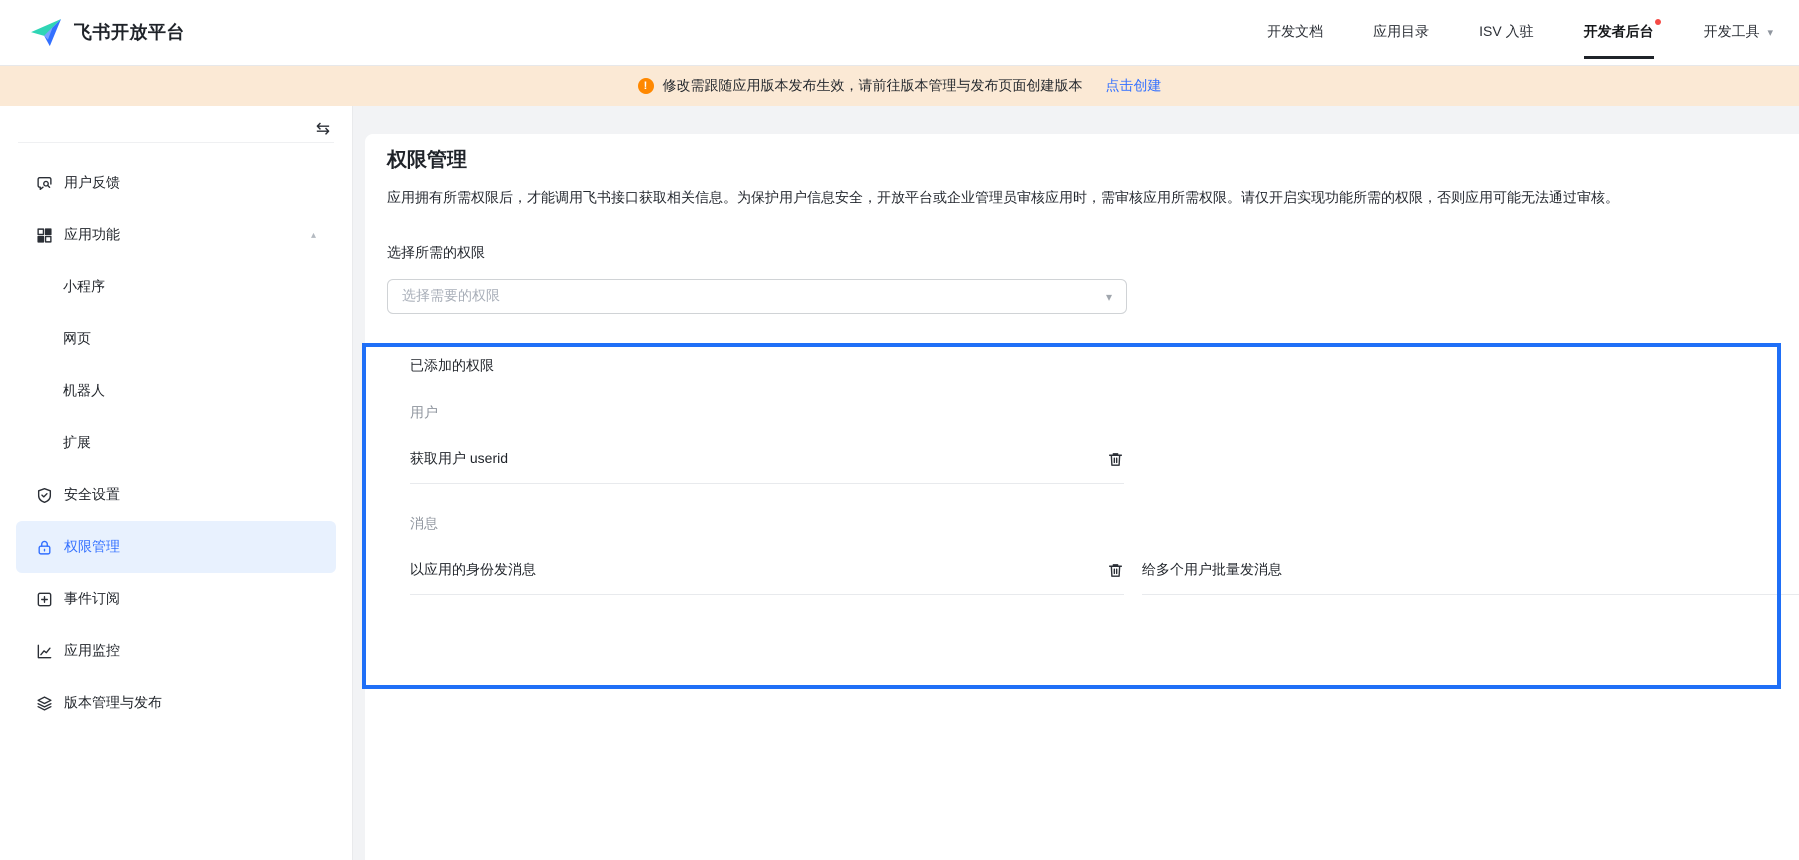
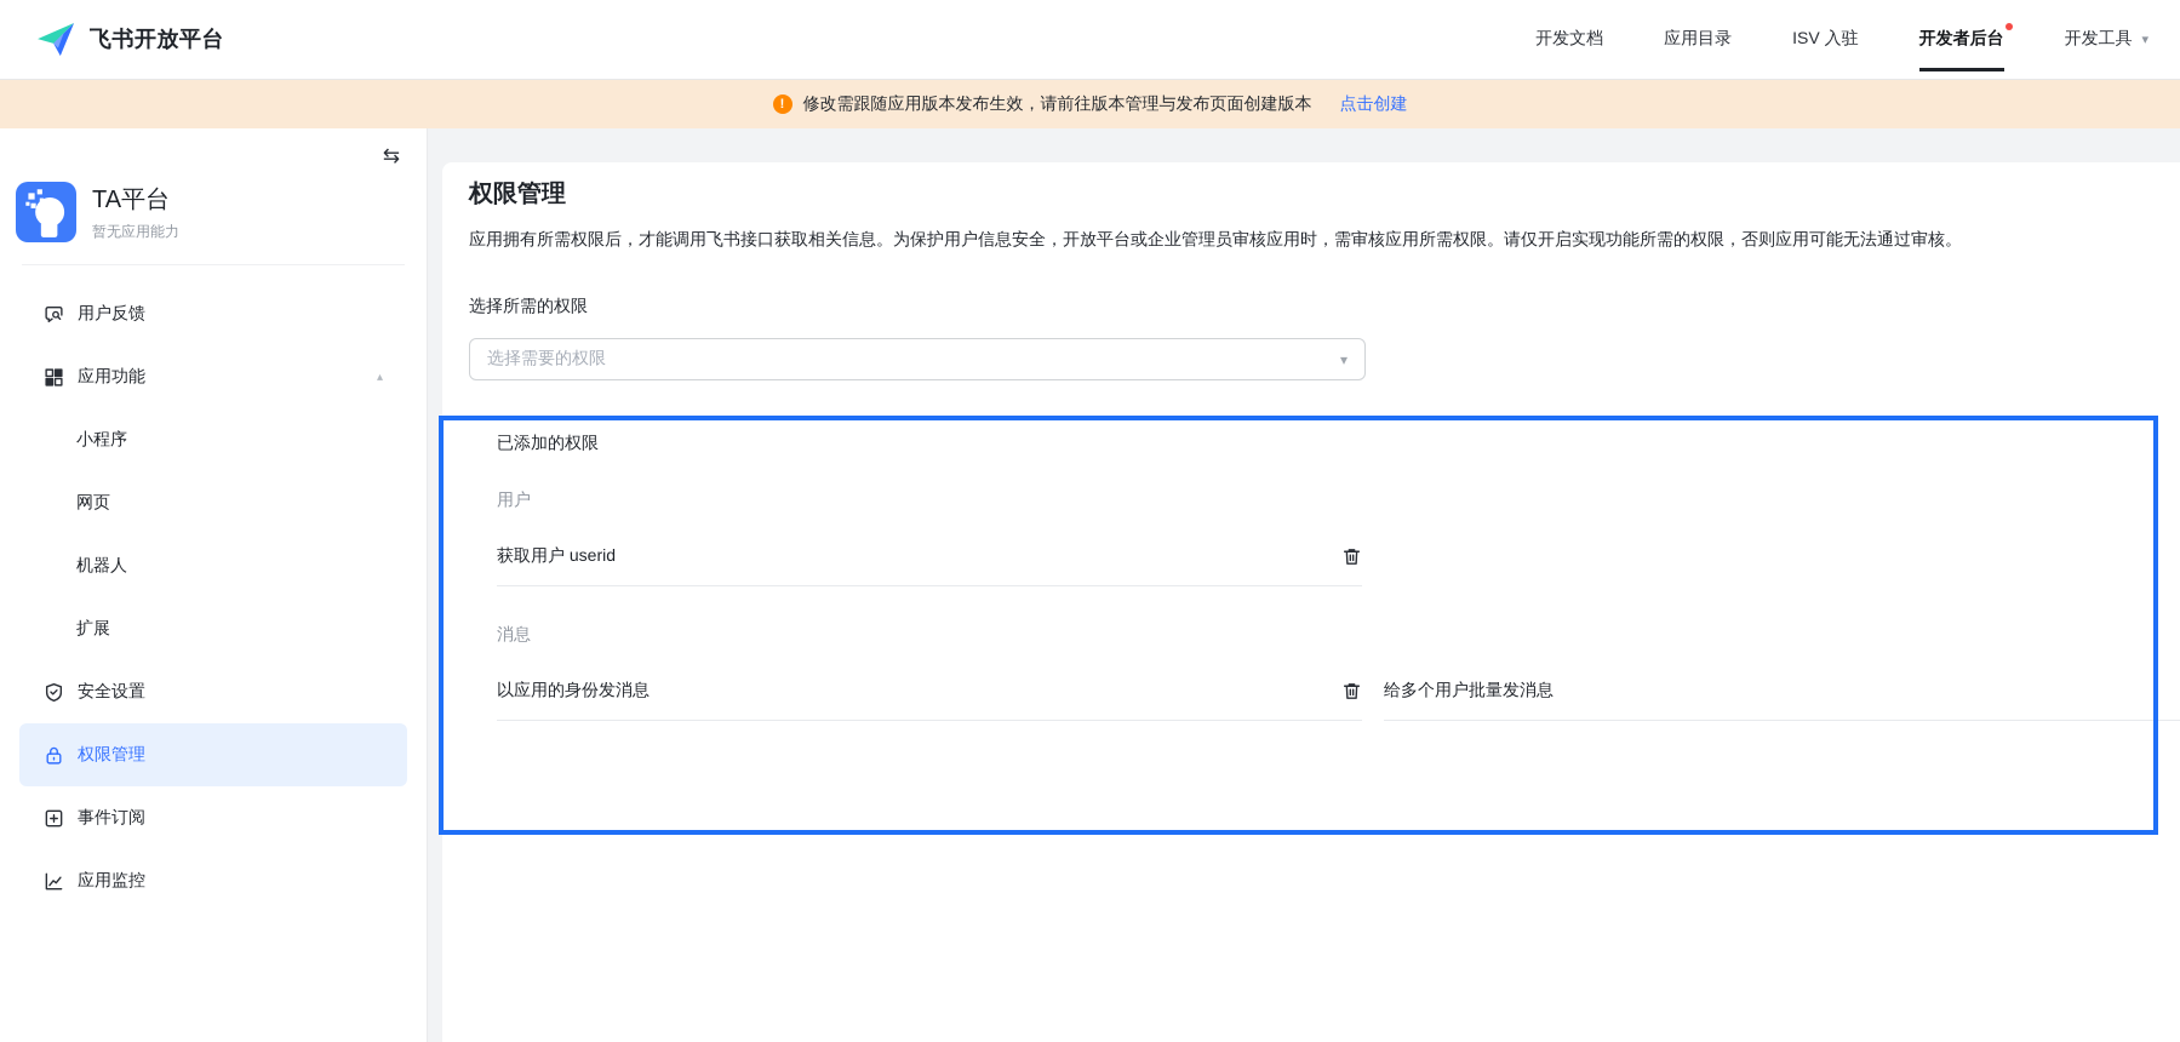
  飞书开放平台
  开发文档
  应用目录
  ISV 入驻
  开发者后台
  开发工具 ▾
  !
  修改需跟随应用版本发布生效，请前往版本管理与发布页面创建版本
  点击创建
  ⇆
+ TA平台
+ 暂无应用能力
  用户反馈
  应用功能
  ▴
  小程序
  网页
  机器人
  扩展
  安全设置
  权限管理
  事件订阅
  应用监控
- 版本管理与发布
  权限管理
  应用拥有所需权限后，才能调用飞书接口获取相关信息。为保护用户信息安全，开放平台或企业管理员审核应用时，需审核应用所需权限。请仅开启实现功能所需的权限，否则应用可能无法通过审核。
  选择所需的权限
  选择需要的权限
  ▾
  已添加的权限
  用户
  获取用户 userid
  消息
  以应用的身份发消息
  给多个用户批量发消息
